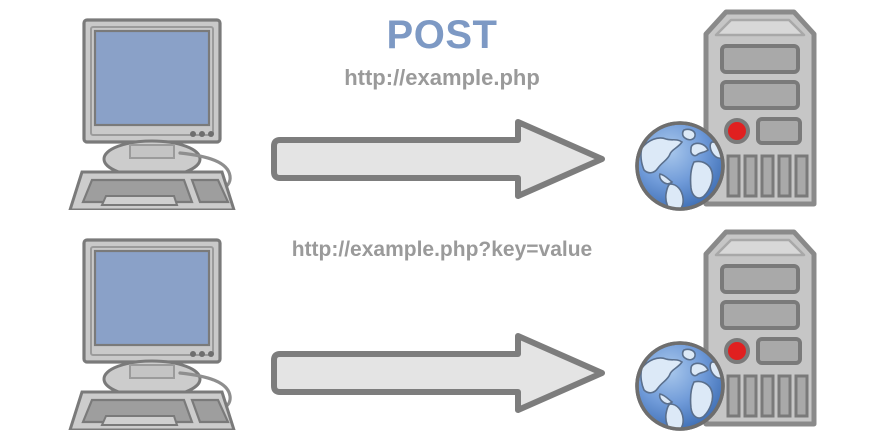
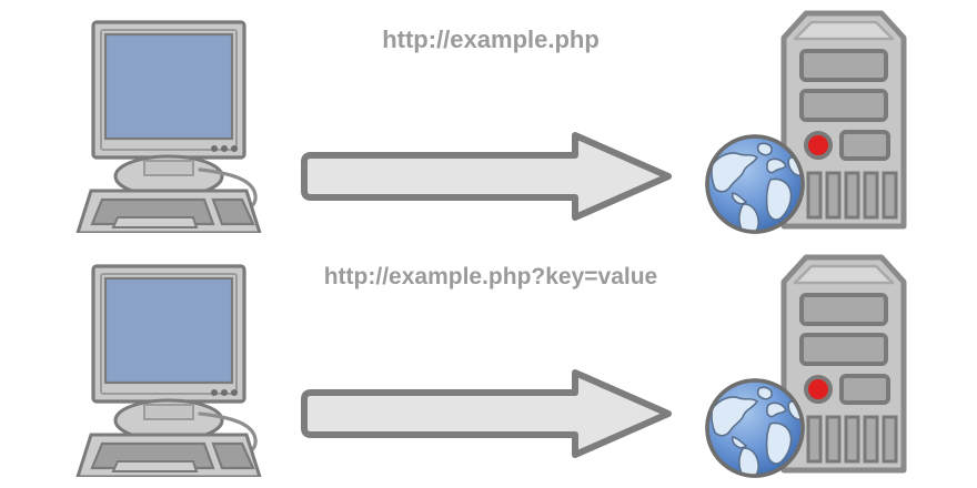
- POST
  http://example.php
  http://example.php?key=value
